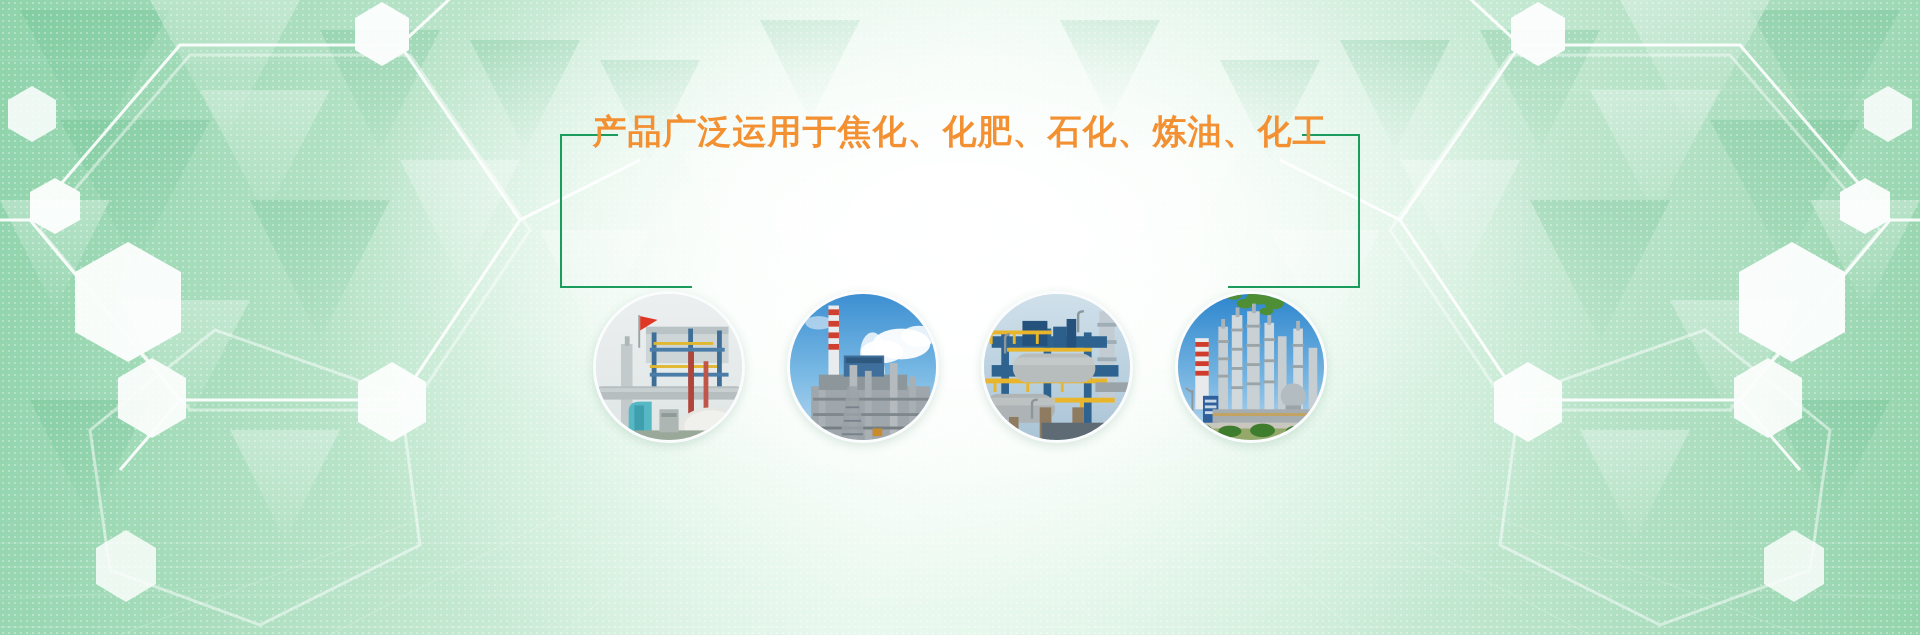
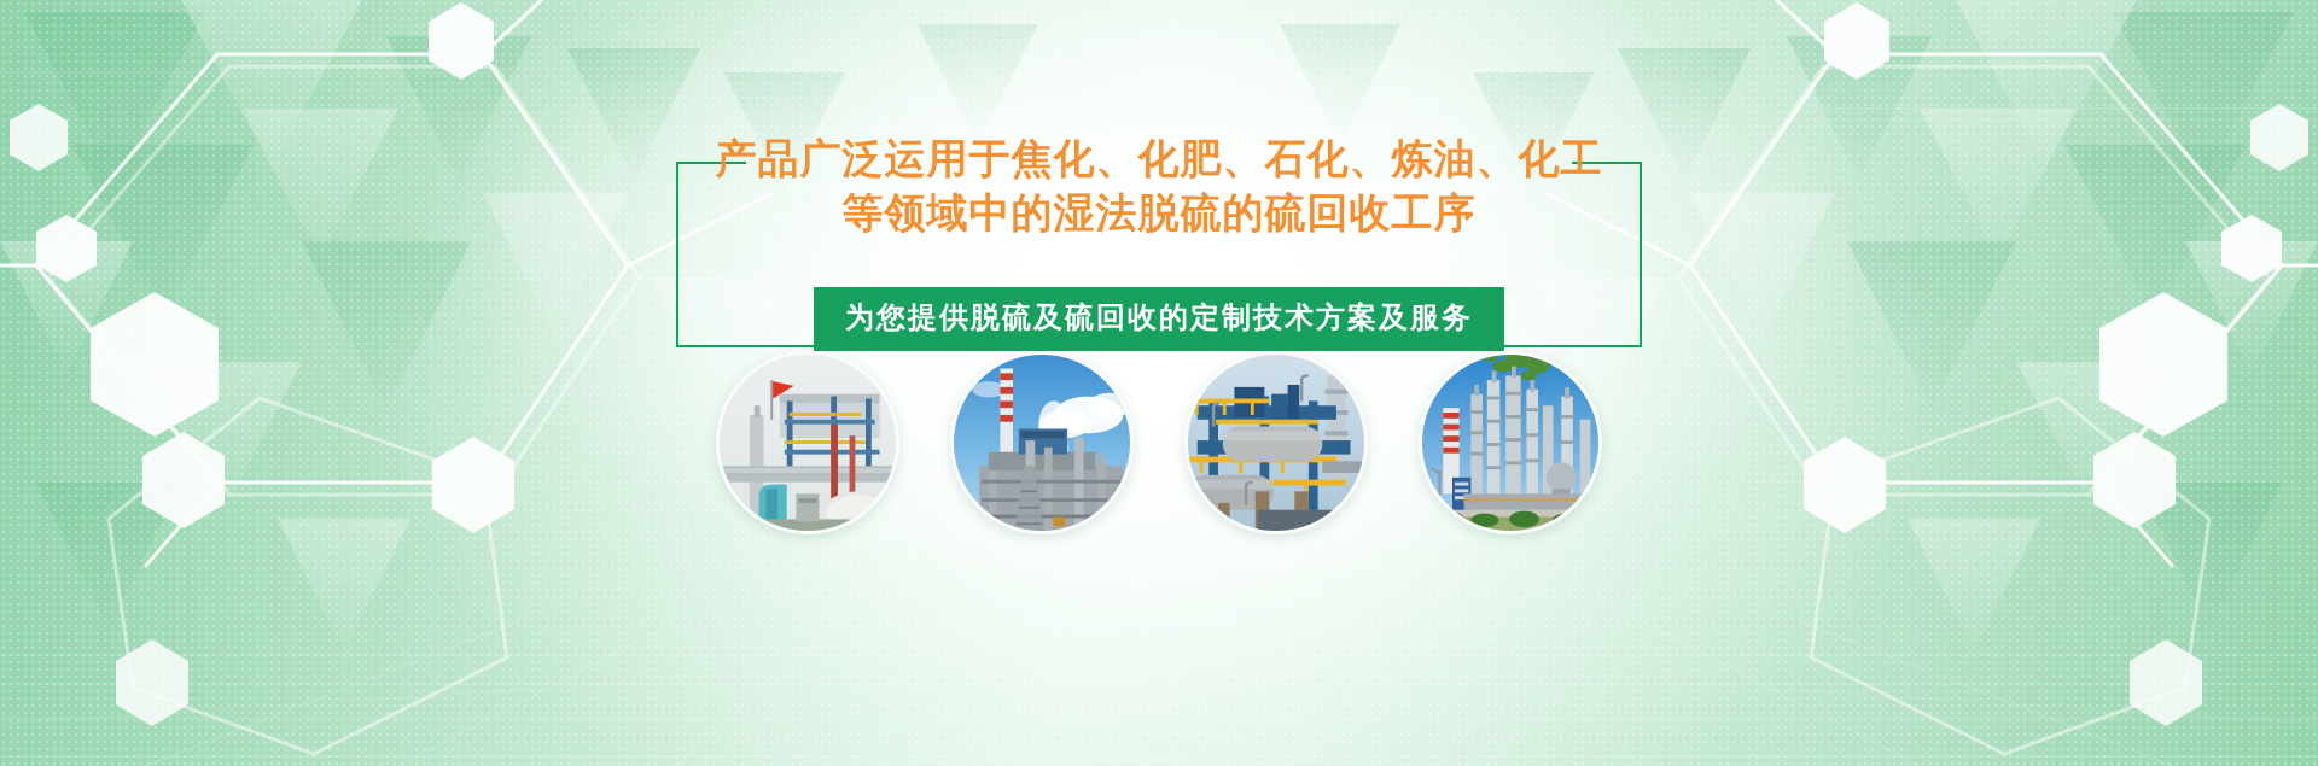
  产品广泛运用于焦化、化肥、石化、炼油、化工
+ 等领域中的湿法脱硫的硫回收工序
+ 为您提供脱硫及硫回收的定制技术方案及服务
